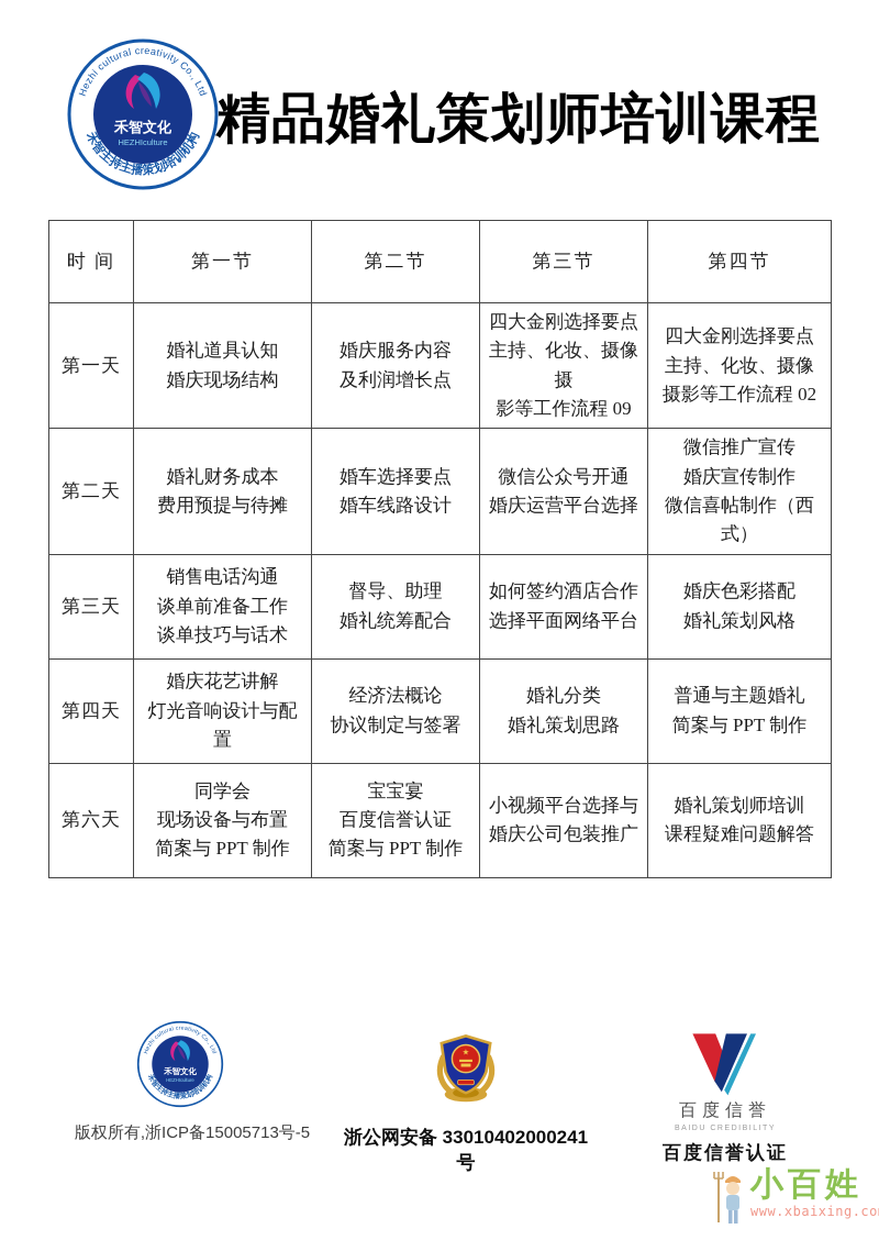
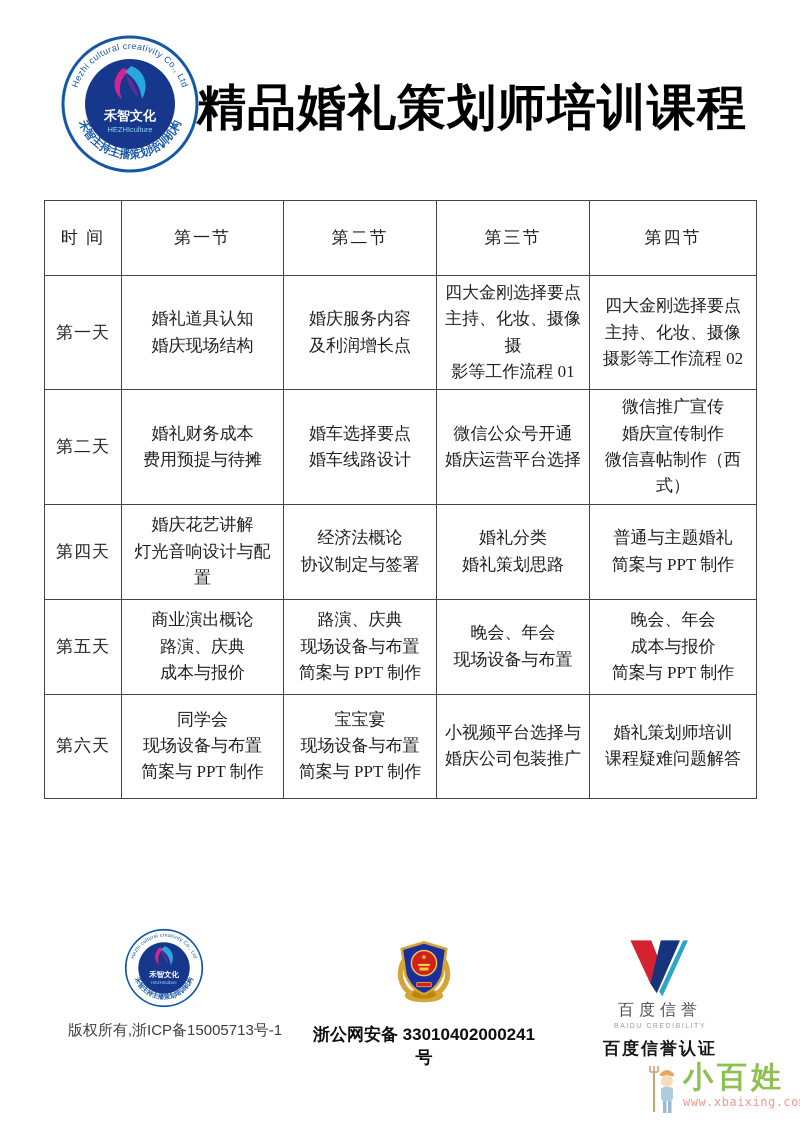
  精品婚礼策划师培训课程
  时 间	第一节	第二节	第三节	第四节
- 第一天	婚礼道具认知 婚庆现场结构	婚庆服务内容 及利润增长点	四大金刚选择要点 主持、化妆、摄像摄 影等工作流程 09	四大金刚选择要点 主持、化妆、摄像 摄影等工作流程 02
+ 第一天	婚礼道具认知 婚庆现场结构	婚庆服务内容 及利润增长点	四大金刚选择要点 主持、化妆、摄像摄 影等工作流程 01	四大金刚选择要点 主持、化妆、摄像 摄影等工作流程 02
  第二天	婚礼财务成本 费用预提与待摊	婚车选择要点 婚车线路设计	微信公众号开通 婚庆运营平台选择	微信推广宣传 婚庆宣传制作 微信喜帖制作（西式）
- 第三天	销售电话沟通 谈单前准备工作 谈单技巧与话术	督导、助理 婚礼统筹配合	如何签约酒店合作 选择平面网络平台	婚庆色彩搭配 婚礼策划风格
  第四天	婚庆花艺讲解 灯光音响设计与配置	经济法概论 协议制定与签署	婚礼分类 婚礼策划思路	普通与主题婚礼 简案与 PPT 制作
+ 第五天	商业演出概论 路演、庆典 成本与报价	路演、庆典 现场设备与布置 简案与 PPT 制作	晚会、年会 现场设备与布置	晚会、年会 成本与报价 简案与 PPT 制作
- 第六天	同学会 现场设备与布置 简案与 PPT 制作	宝宝宴 百度信誉认证 简案与 PPT 制作	小视频平台选择与 婚庆公司包装推广	婚礼策划师培训 课程疑难问题解答
+ 第六天	同学会 现场设备与布置 简案与 PPT 制作	宝宝宴 现场设备与布置 简案与 PPT 制作	小视频平台选择与 婚庆公司包装推广	婚礼策划师培训 课程疑难问题解答
- 版权所有,浙ICP备15005713号-5
+ 版权所有,浙ICP备15005713号-1
  ★
  浙公网安备 33010402000241号
  百度信誉
  百度信誉认证
  小百姓
  www.xbaixing.co
